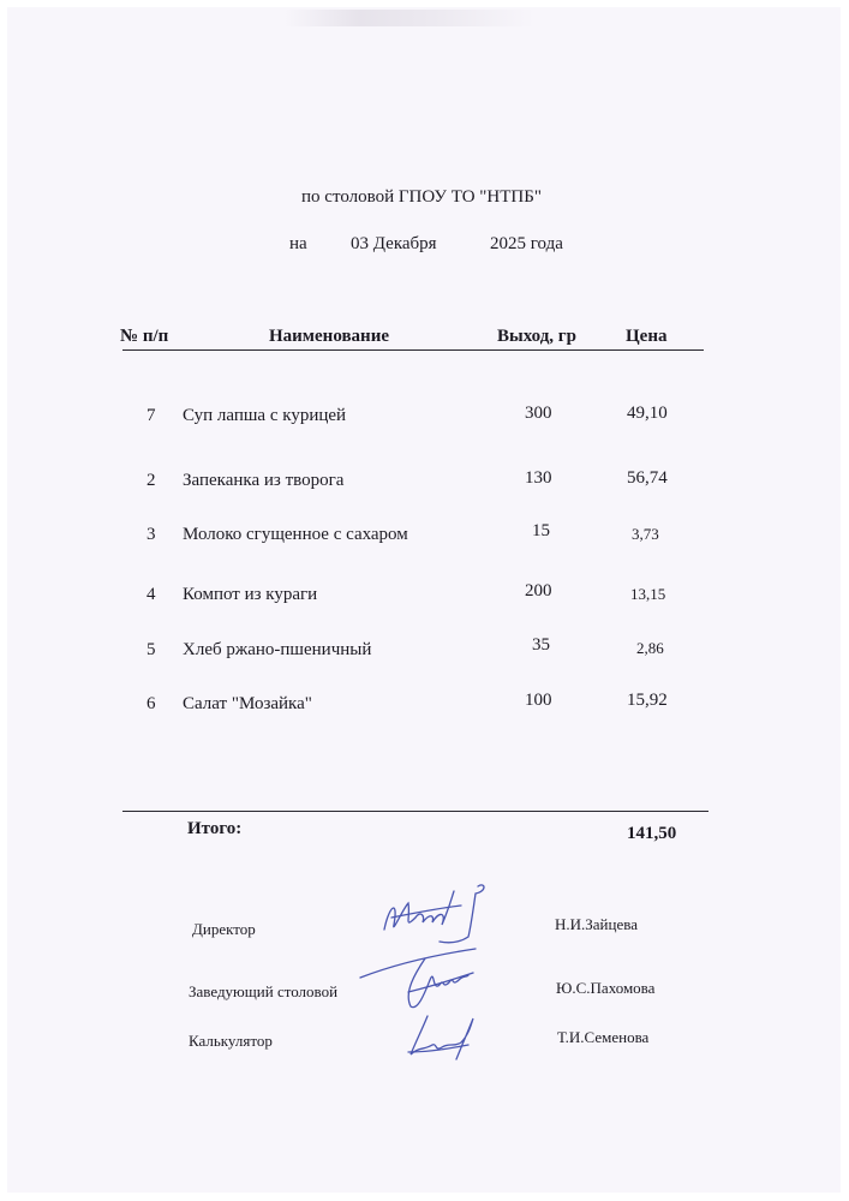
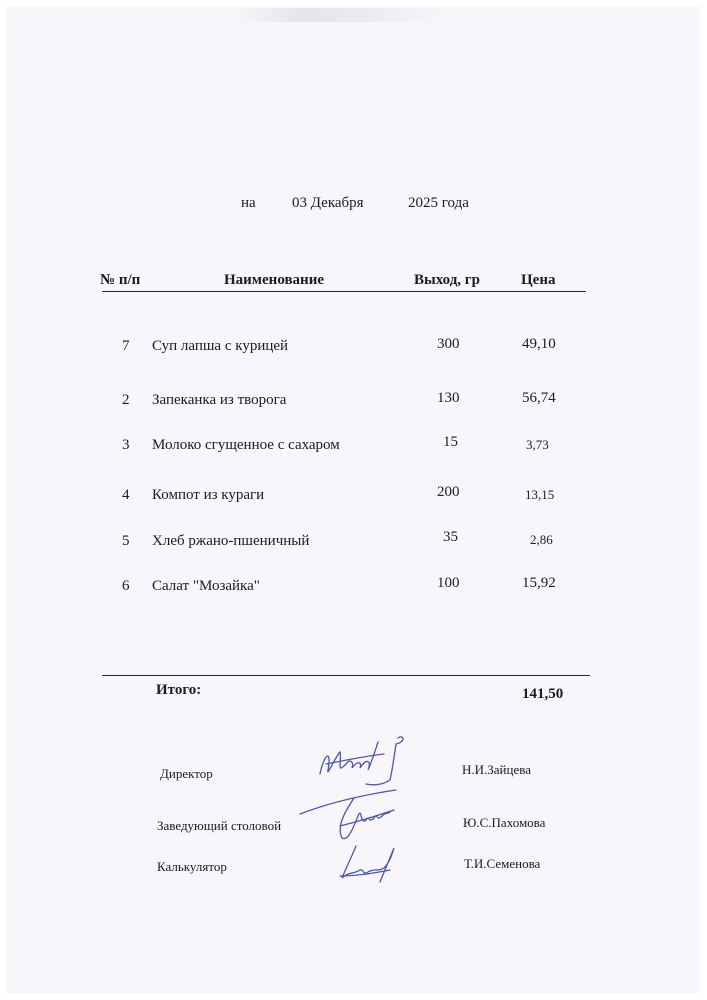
- по столовой ГПОУ ТО "НТПБ"
  на
  03 Декабря
  2025 года
  № п/п
  Наименование
  Выход, гр
  Цена
  7
  Суп лапша с курицей
  300
  49,10
  2
  Запеканка из творога
  130
  56,74
  3
  Молоко сгущенное с сахаром
  15
  3,73
  4
  Компот из кураги
  200
  13,15
  5
  Хлеб ржано-пшеничный
  35
  2,86
  6
  Салат "Мозайка"
  100
  15,92
  Итого:
  141,50
  Директор
  Н.И.Зайцева
  Заведующий столовой
  Ю.С.Пахомова
  Калькулятор
  Т.И.Семенова
